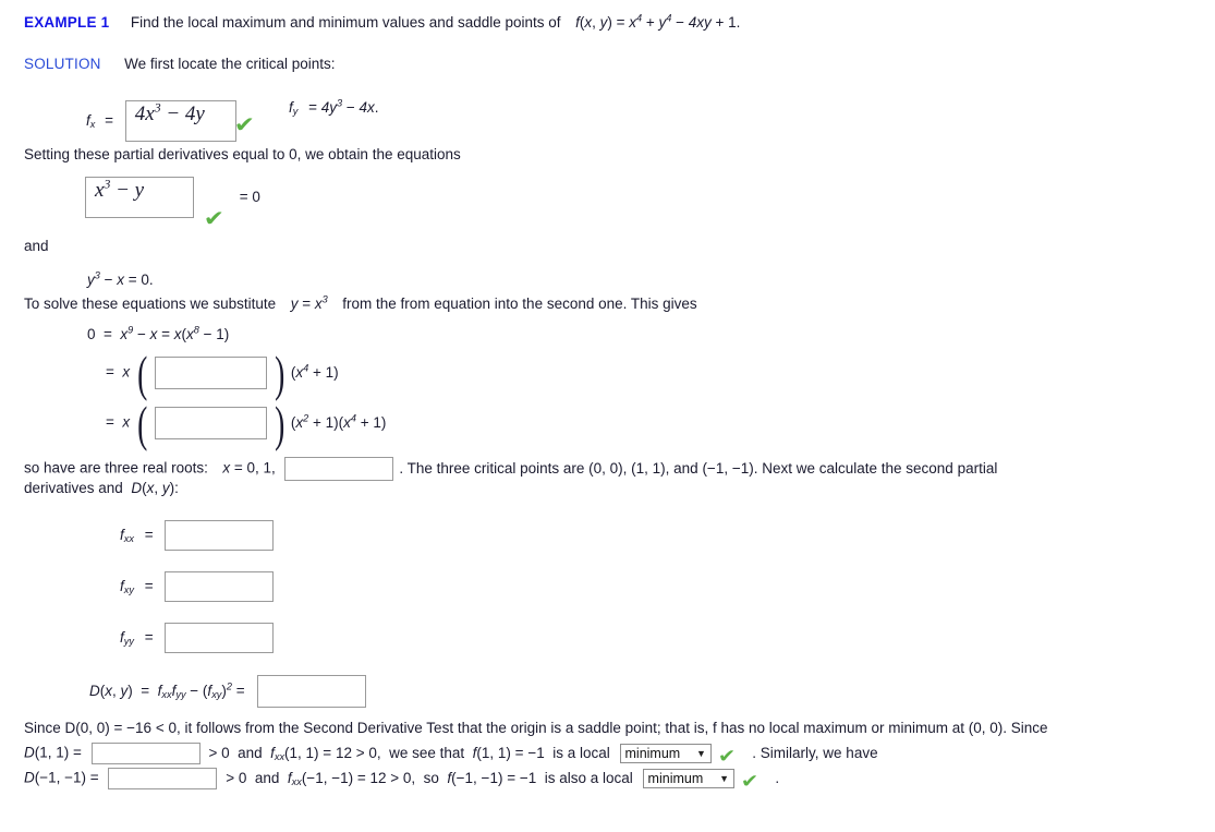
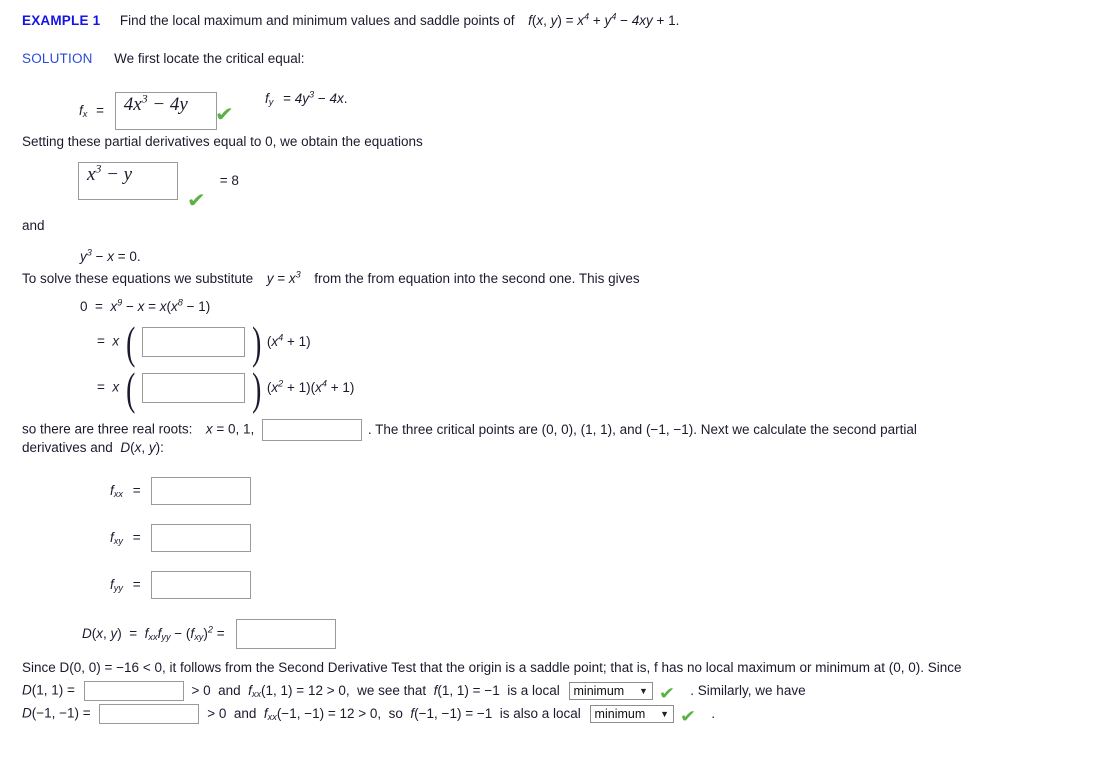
  EXAMPLE 1 Find the local maximum and minimum values and saddle points of f(x, y) = x4 + y4 − 4xy + 1.
- SOLUTION We first locate the critical points:
+ SOLUTION We first locate the critical equal:
  fx = 4x3 − 4y
  ✔
  fy = 4y3 − 4x.
  Setting these partial derivatives equal to 0, we obtain the equations
- x3 − y = 0
+ x3 − y = 8
  ✔
  and
  y3 − x = 0.
  To solve these equations we substitute y = x3 from the from equation into the second one. This gives
  0 = x9 − x = x(x8 − 1)
  = x ( ) (x4 + 1)
  = x ( ) (x2 + 1)(x4 + 1)
- so have are three real roots: x = 0, 1, . The three critical points are (0, 0), (1, 1), and (−1, −1). Next we calculate the second partial
+ so there are three real roots: x = 0, 1, . The three critical points are (0, 0), (1, 1), and (−1, −1). Next we calculate the second partial
  derivatives and D(x, y):
  fxx =
  fxy =
  fyy =
  D(x, y) = fxxfyy − (fxy)2 =
  Since D(0, 0) = −16 < 0, it follows from the Second Derivative Test that the origin is a saddle point; that is, f has no local maximum or minimum at (0, 0). Since
  D(1, 1) = > 0 and fxx(1, 1) = 12 > 0, we see that f(1, 1) = −1 is a local minimum
  ▼
  ✔ . Similarly, we have
  D(−1, −1) = > 0 and fxx(−1, −1) = 12 > 0, so f(−1, −1) = −1 is also a local minimum
  ▼
  ✔ .
